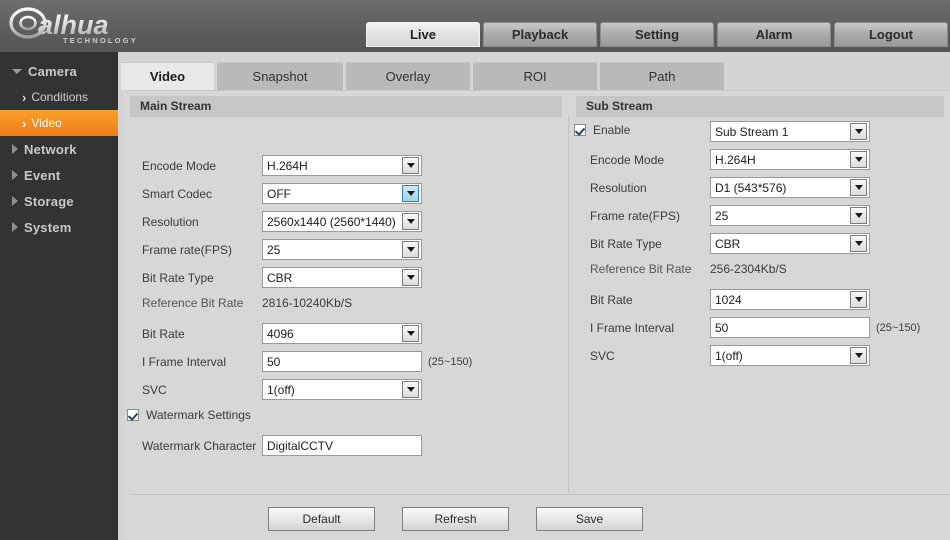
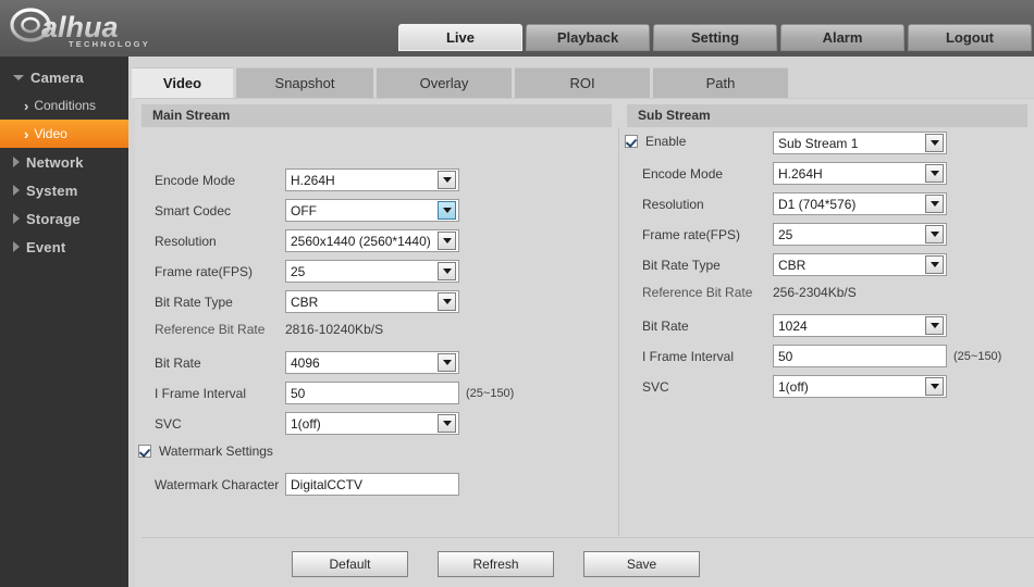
  alhua
  TECHNOLOGY
  Live
  Playback
  Setting
  Alarm
  Logout
  Camera
  ›
  Conditions
  ›
  Video
  Network
- Event
+ System
  Storage
- System
+ Event
  Video
  Snapshot
  Overlay
  ROI
  Path
  Main Stream
  Encode Mode
  H.264H
  Smart Codec
  OFF
  Resolution
  2560x1440 (2560*1440)
  Frame rate(FPS)
  25
  Bit Rate Type
  CBR
  Reference Bit Rate
  2816-10240Kb/S
  Bit Rate
  4096
  I Frame Interval
  50
  (25~150)
  SVC
  1(off)
  Watermark Settings
  Watermark Character
  DigitalCCTV
  Sub Stream
  Enable
  Sub Stream 1
  Encode Mode
  H.264H
  Resolution
- D1 (543*576)
+ D1 (704*576)
  Frame rate(FPS)
  25
  Bit Rate Type
  CBR
  Reference Bit Rate
  256-2304Kb/S
  Bit Rate
  1024
  I Frame Interval
  50
  (25~150)
  SVC
  1(off)
  Default
  Refresh
  Save
